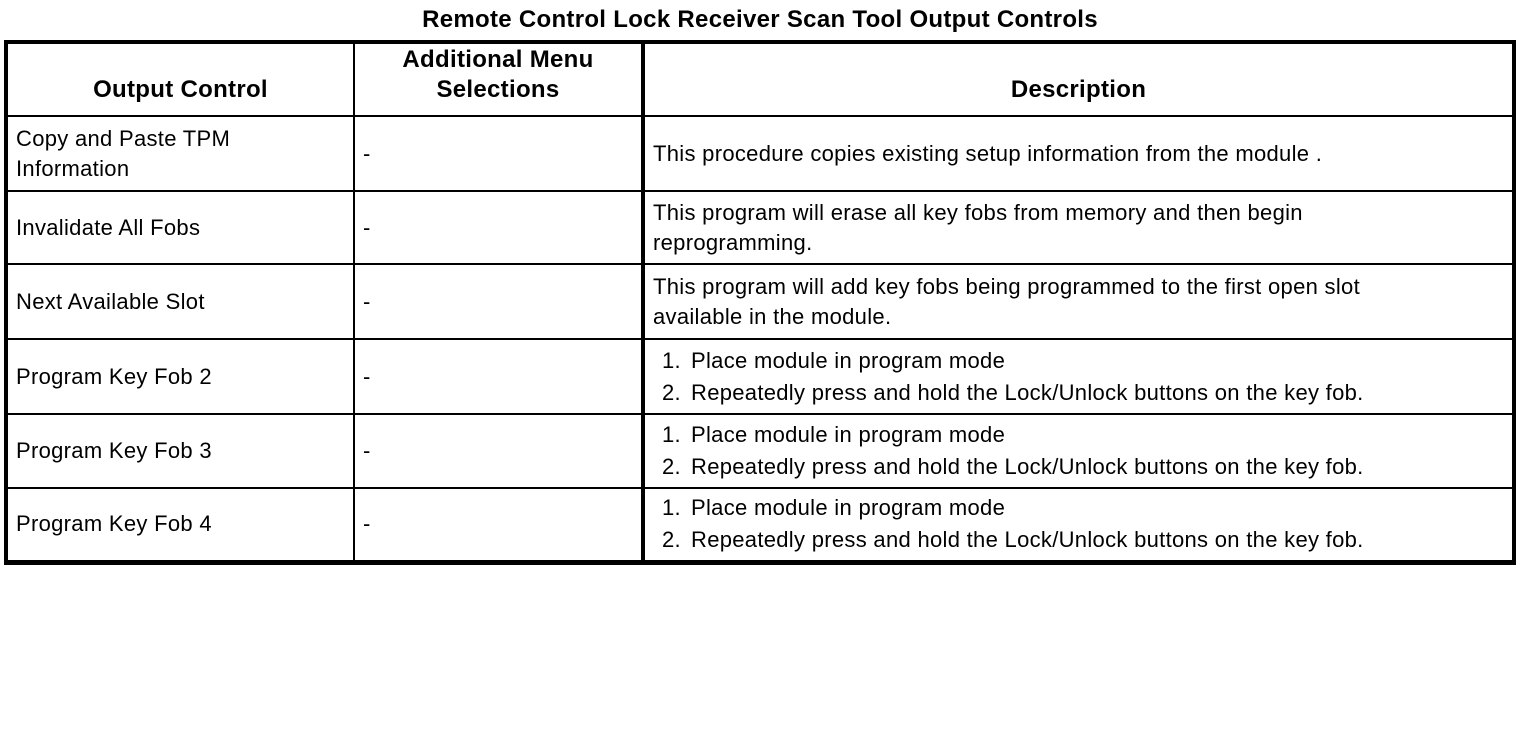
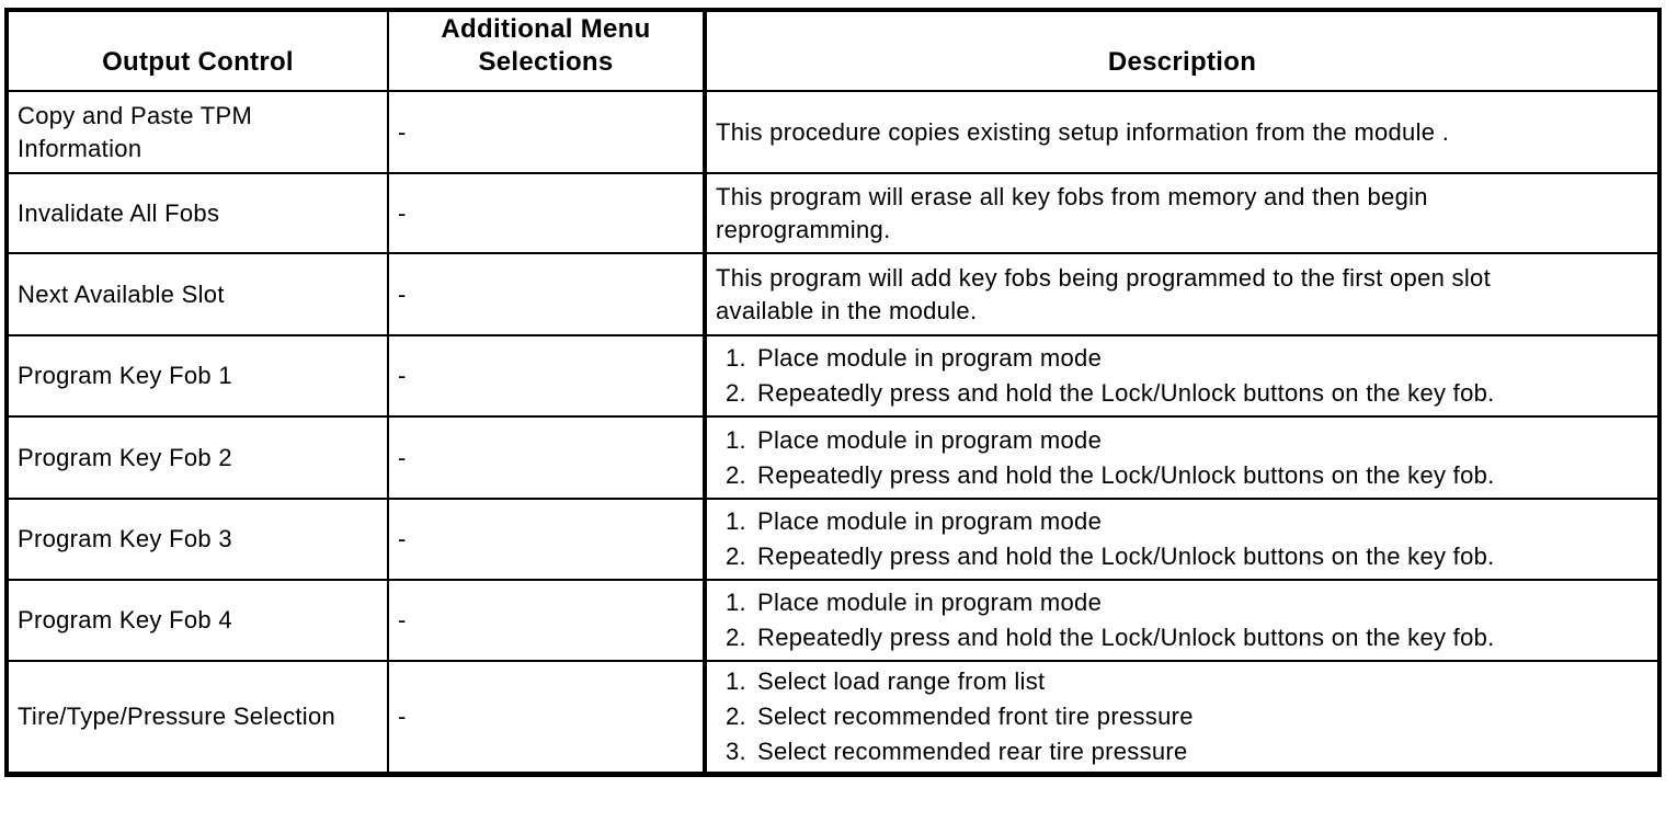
- Remote Control Lock Receiver Scan Tool Output Controls
  Output Control	Additional Menu Selections	Description
  Copy and Paste TPMInformation	-	This procedure copies existing setup information from the module .
  Invalidate All Fobs	-	This program will erase all key fobs from memory and then beginreprogramming.
  Next Available Slot	-	This program will add key fobs being programmed to the first open slotavailable in the module.
+ Program Key Fob 1	-	1. Place module in program mode2. Repeatedly press and hold the Lock/Unlock buttons on the key fob.
  Program Key Fob 2	-	1. Place module in program mode2. Repeatedly press and hold the Lock/Unlock buttons on the key fob.
  Program Key Fob 3	-	1. Place module in program mode2. Repeatedly press and hold the Lock/Unlock buttons on the key fob.
  Program Key Fob 4	-	1. Place module in program mode2. Repeatedly press and hold the Lock/Unlock buttons on the key fob.
+ Tire/Type/Pressure Selection	-	1. Select load range from list2. Select recommended front tire pressure3. Select recommended rear tire pressure
